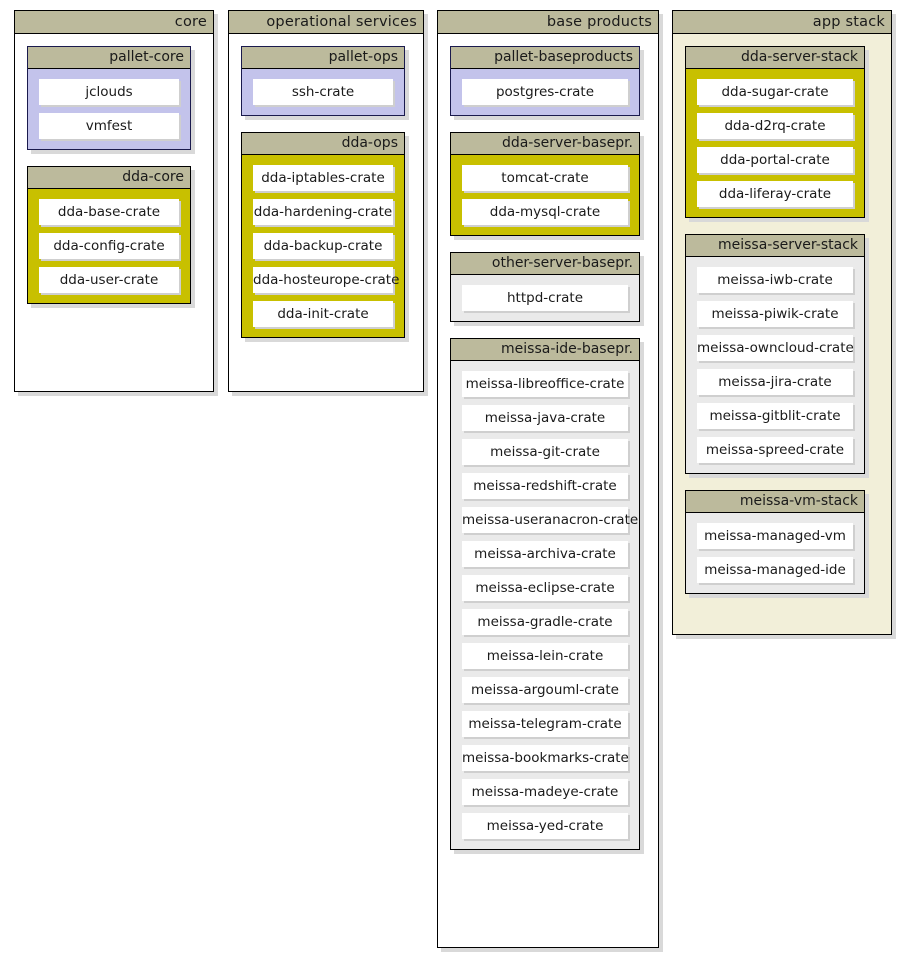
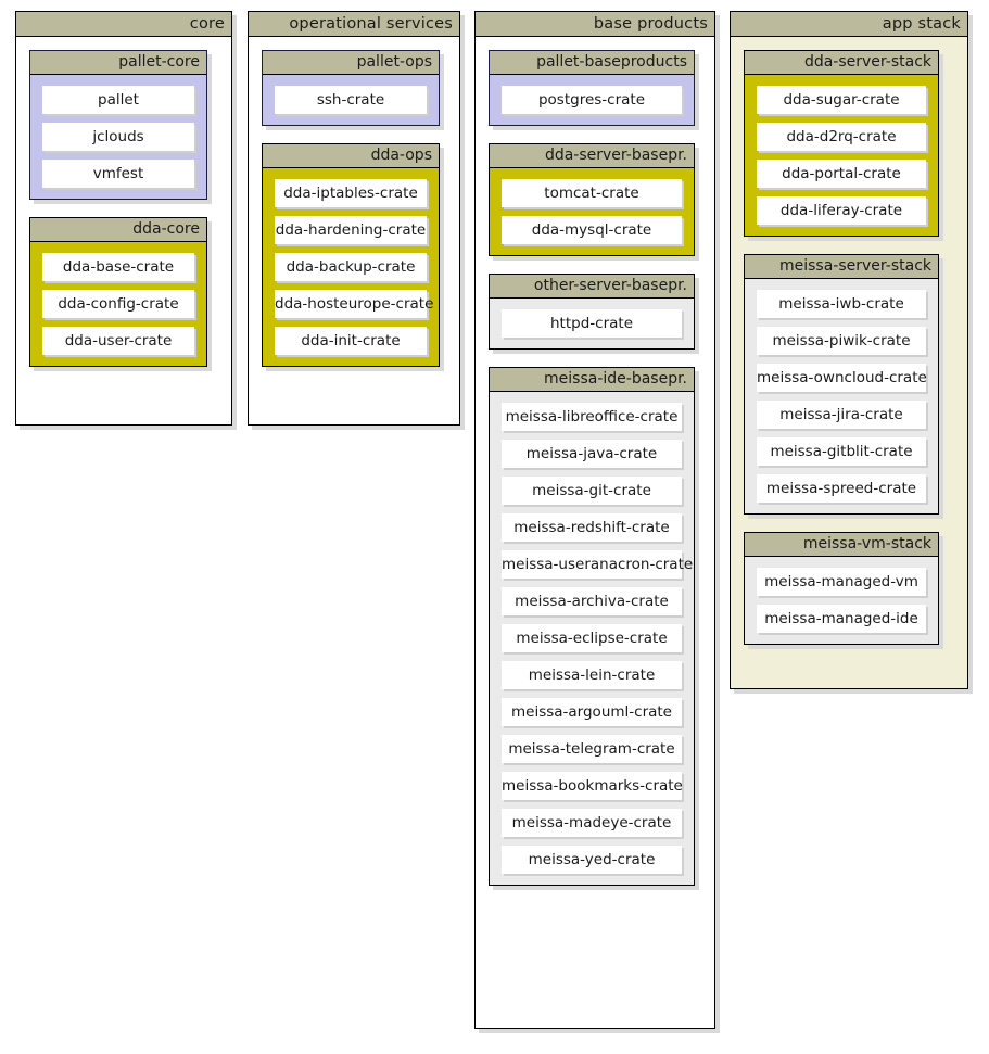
  core
  pallet-core
+ pallet
  jclouds
  vmfest
  dda-core
  dda-base-crate
  dda-config-crate
  dda-user-crate
  operational services
  pallet-ops
  ssh-crate
  dda-ops
  dda-iptables-crate
  dda-hardening-crate
  dda-backup-crate
  dda-hosteurope-crate
  dda-init-crate
  base products
  pallet-baseproducts
  postgres-crate
  dda-server-basepr.
  tomcat-crate
  dda-mysql-crate
  other-server-basepr.
  httpd-crate
  meissa-ide-basepr.
  meissa-libreoffice-crate
  meissa-java-crate
  meissa-git-crate
  meissa-redshift-crate
  meissa-useranacron-crate
  meissa-archiva-crate
  meissa-eclipse-crate
- meissa-gradle-crate
  meissa-lein-crate
  meissa-argouml-crate
  meissa-telegram-crate
  meissa-bookmarks-crate
  meissa-madeye-crate
  meissa-yed-crate
  app stack
  dda-server-stack
  dda-sugar-crate
  dda-d2rq-crate
  dda-portal-crate
  dda-liferay-crate
  meissa-server-stack
  meissa-iwb-crate
  meissa-piwik-crate
  meissa-owncloud-crate
  meissa-jira-crate
  meissa-gitblit-crate
  meissa-spreed-crate
  meissa-vm-stack
  meissa-managed-vm
  meissa-managed-ide
